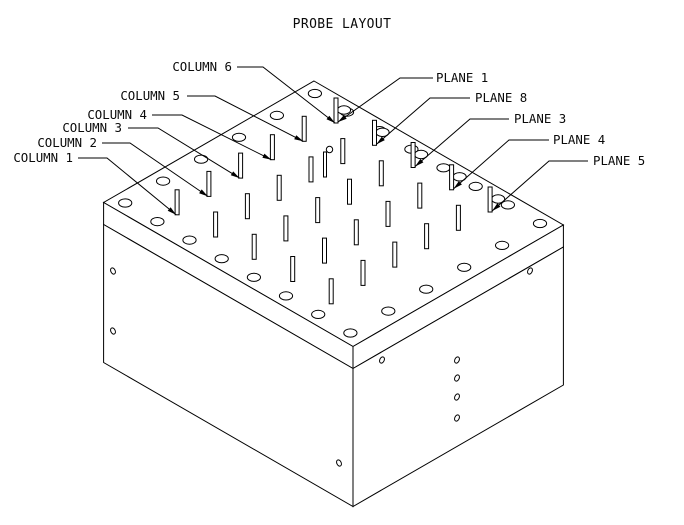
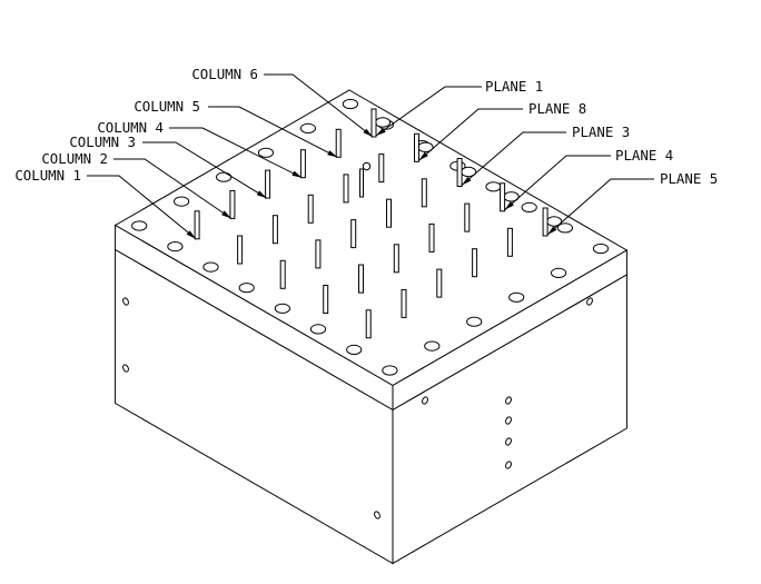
- PROBE LAYOUT
  COLUMN 1
  COLUMN 2
  COLUMN 3
  COLUMN 4
  COLUMN 5
  COLUMN 6
  PLANE 1
  PLANE 8
  PLANE 3
  PLANE 4
  PLANE 5
